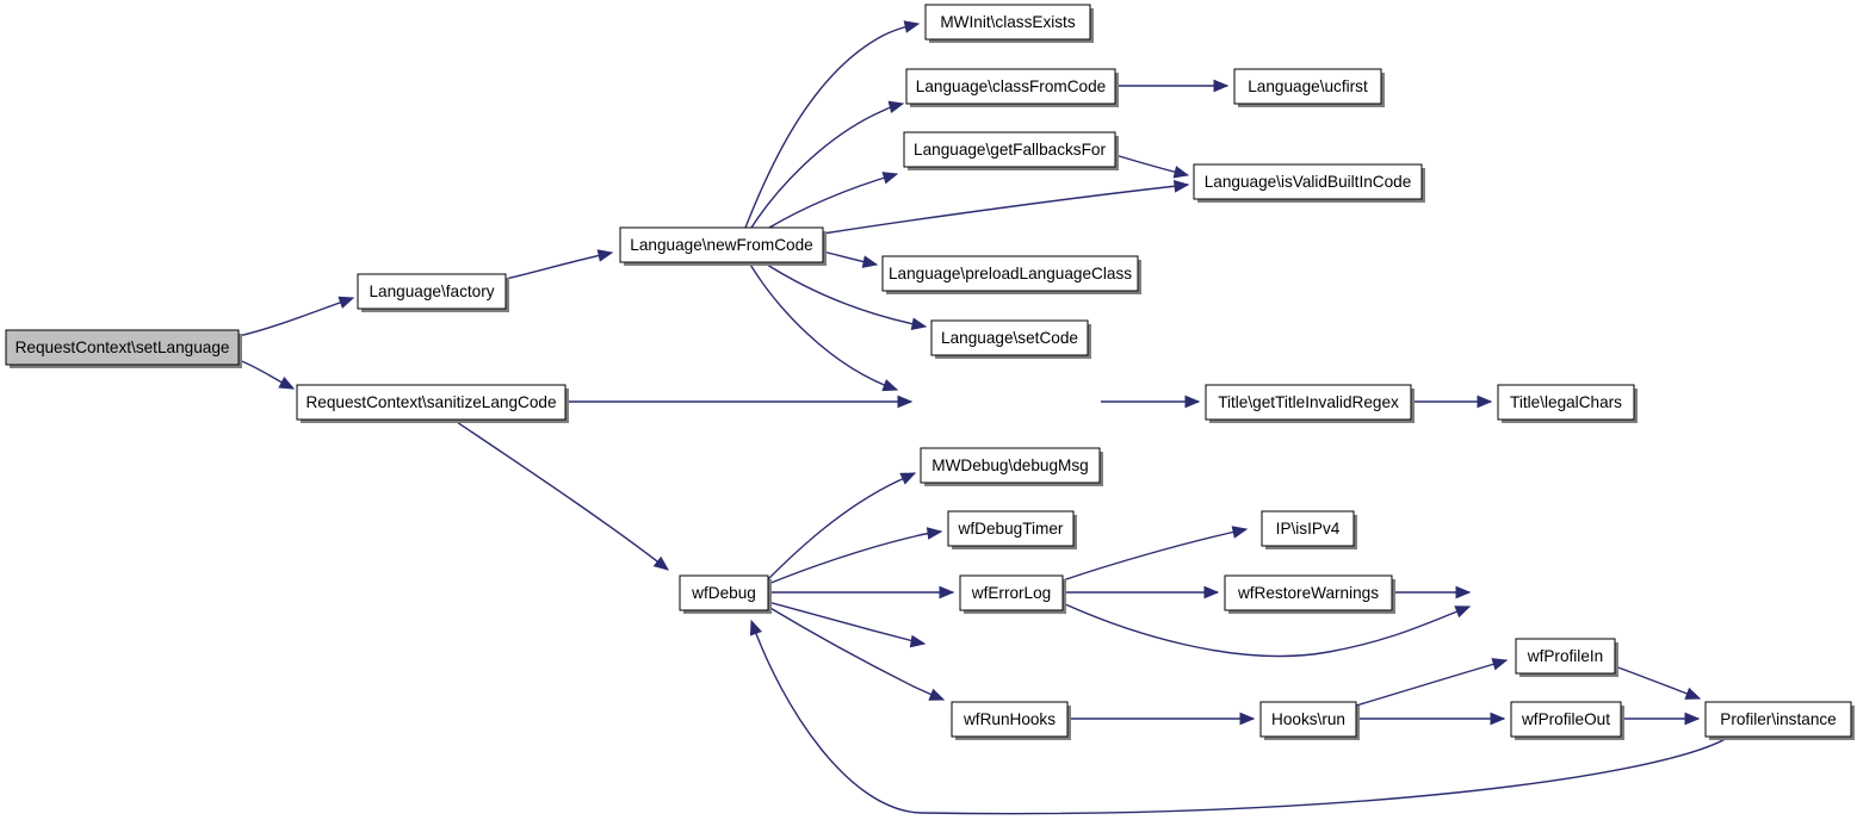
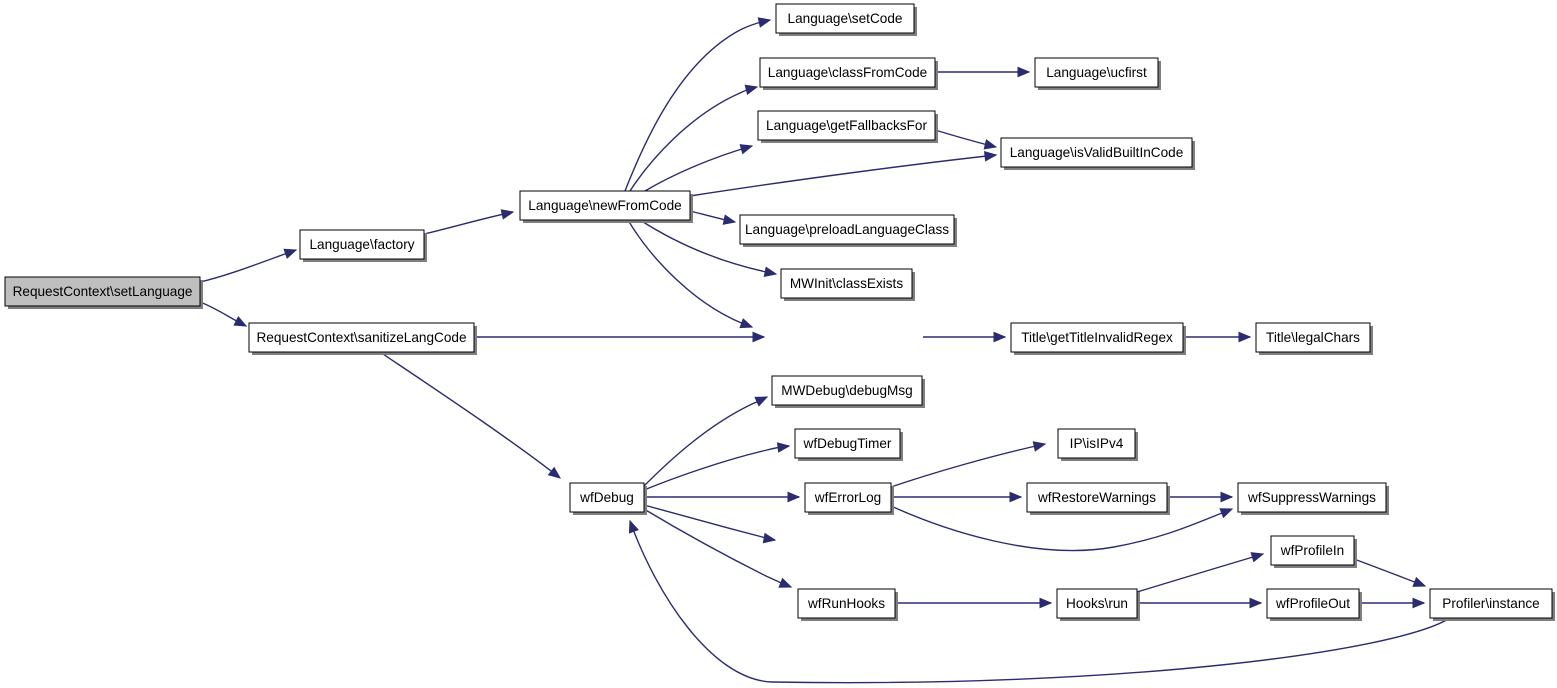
  RequestContext\setLanguage
  Language\factory
  RequestContext\sanitizeLangCode
  Language\newFromCode
- MWInit\classExists
+ Language\setCode
  Language\classFromCode
  Language\getFallbacksFor
  Language\ucfirst
  Language\isValidBuiltInCode
  Language\preloadLanguageClass
- Language\setCode
+ MWInit\classExists
  Title\getTitleInvalidRegex
  Title\legalChars
  MWDebug\debugMsg
  wfDebugTimer
  wfErrorLog
  wfRunHooks
  wfDebug
  IP\isIPv4
  wfRestoreWarnings
+ wfSuppressWarnings
  wfProfileIn
  wfProfileOut
  Hooks\run
  Profiler\instance
